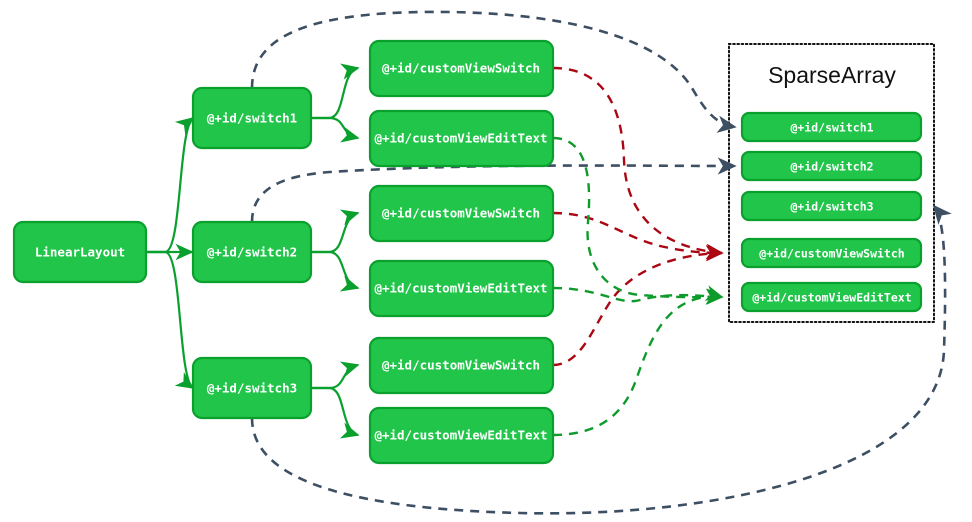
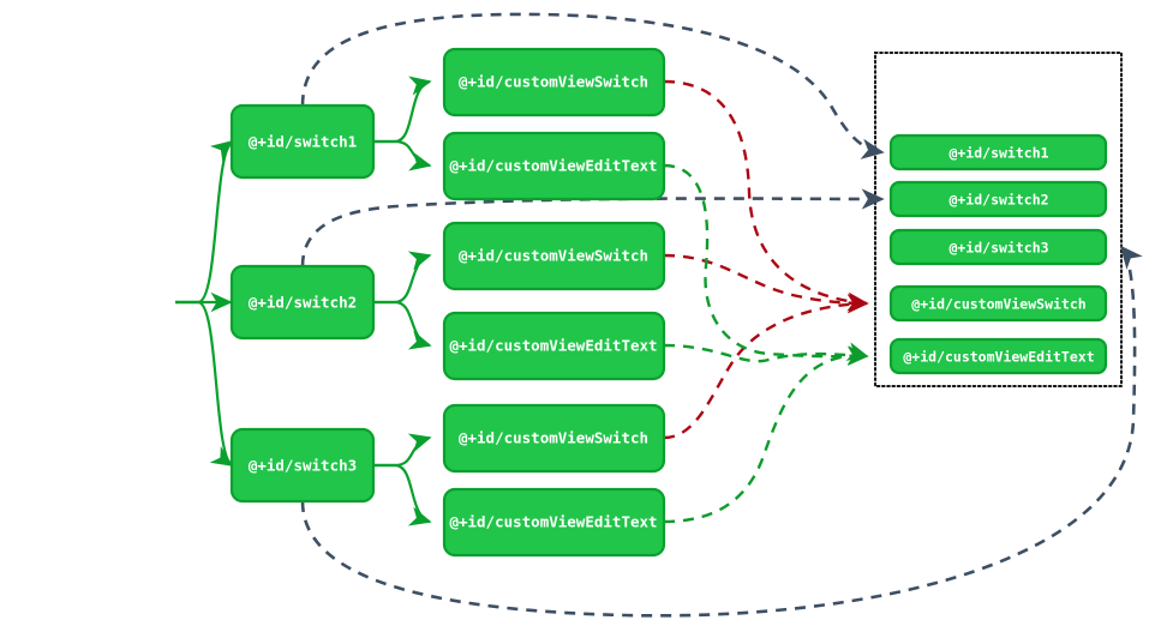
- SparseArray
- LinearLayout
  @+id/switch1
  @+id/switch2
  @+id/switch3
  @+id/customViewSwitch
  @+id/customViewEditText
  @+id/customViewSwitch
  @+id/customViewEditText
  @+id/customViewSwitch
  @+id/customViewEditText
  @+id/switch1
  @+id/switch2
  @+id/switch3
  @+id/customViewSwitch
  @+id/customViewEditText
